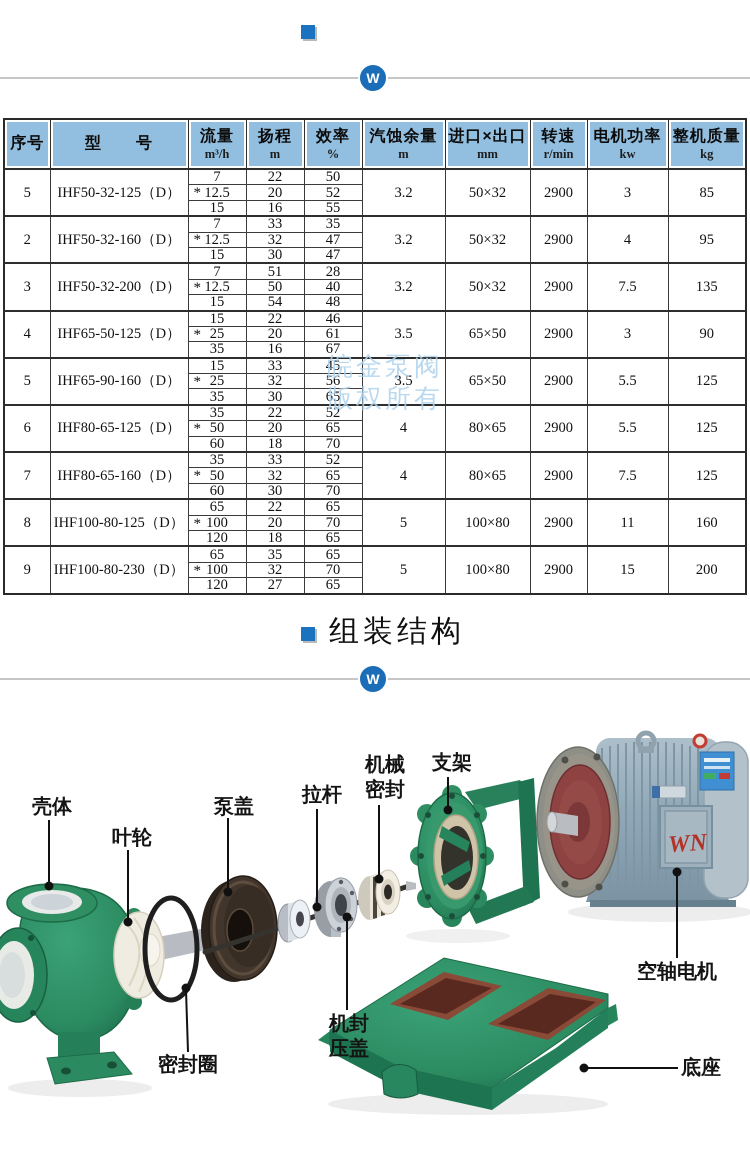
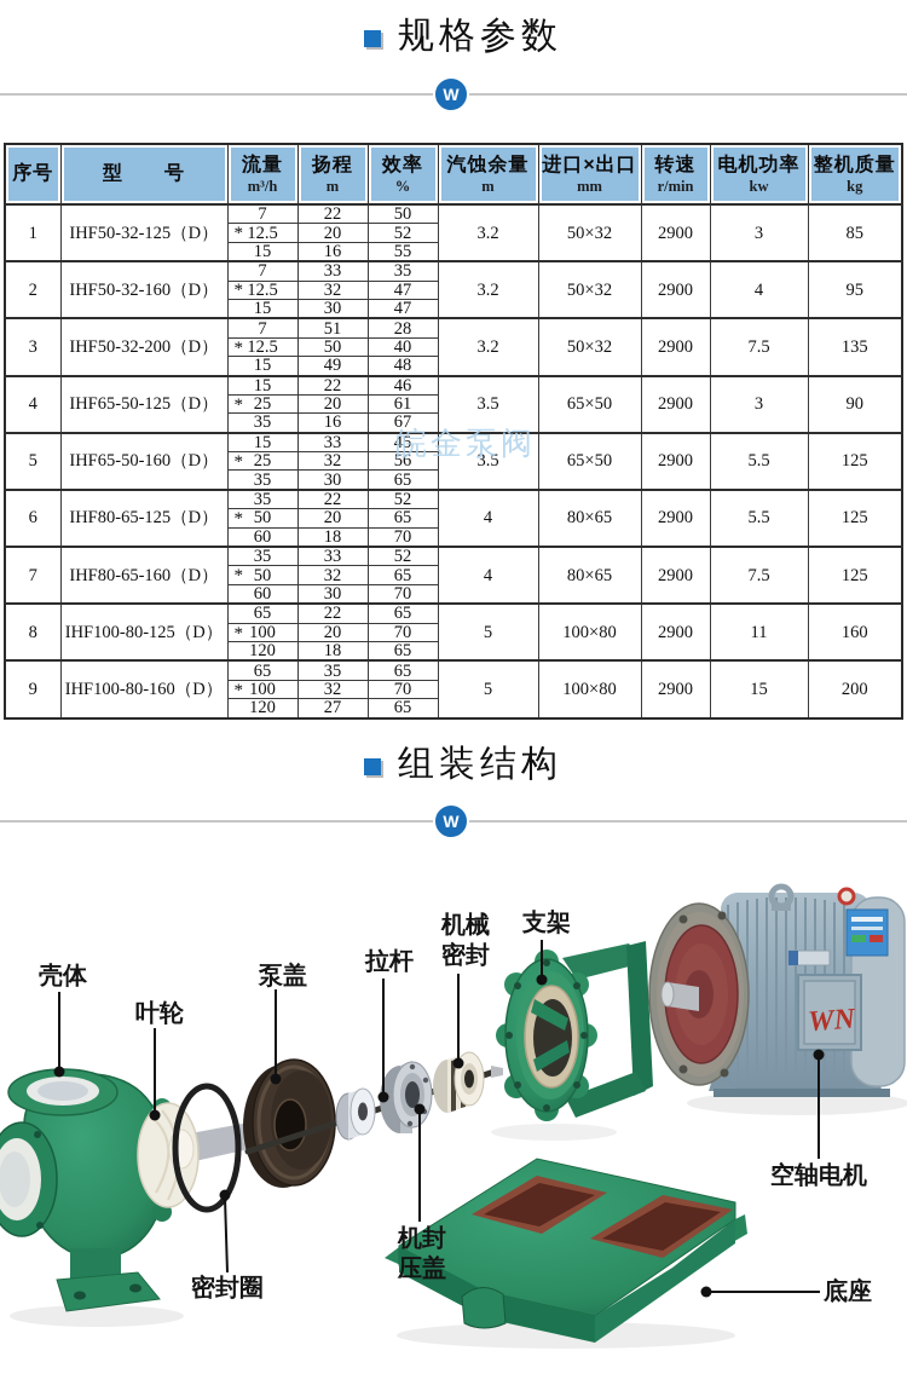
+ 规格参数
  W
  序号	型 号	流量m³/h	扬程m	效率%	汽蚀余量m	进口×出口mm	转速r/min	电机功率kw	整机质量kg
- 5	IHF50-32-125（D）	7	22	50	3.2	50×32	2900	3	85
+ 1	IHF50-32-125（D）	7	22	50	3.2	50×32	2900	3	85
  * 12.5	20	52
  15	16	55
  2	IHF50-32-160（D）	7	33	35	3.2	50×32	2900	4	95
  * 12.5	32	47
  15	30	47
  3	IHF50-32-200（D）	7	51	28	3.2	50×32	2900	7.5	135
  * 12.5	50	40
- 15	54	48
+ 15	49	48
  4	IHF65-50-125（D）	15	22	46	3.5	65×50	2900	3	90
  * 25	20	61
  35	16	67
- 5	IHF65-90-160（D）	15	33	45	3.5	65×50	2900	5.5	125
+ 5	IHF65-50-160（D）	15	33	45	3.5	65×50	2900	5.5	125
  * 25	32	56
  35	30	65
  6	IHF80-65-125（D）	35	22	52	4	80×65	2900	5.5	125
  * 50	20	65
  60	18	70
  7	IHF80-65-160（D）	35	33	52	4	80×65	2900	7.5	125
  * 50	32	65
  60	30	70
  8	IHF100-80-125（D）	65	22	65	5	100×80	2900	11	160
  * 100	20	70
  120	18	65
- 9	IHF100-80-230（D）	65	35	65	5	100×80	2900	15	200
+ 9	IHF100-80-160（D）	65	35	65	5	100×80	2900	15	200
  * 100	32	70
  120	27	65
  皖金泵阀
- 版权所有
  组装结构
  W
  壳体
  叶轮
  泵盖
  拉杆
  机械
  密封
  支架
  机封
  压盖
  密封圈
  空轴电机
  底座
